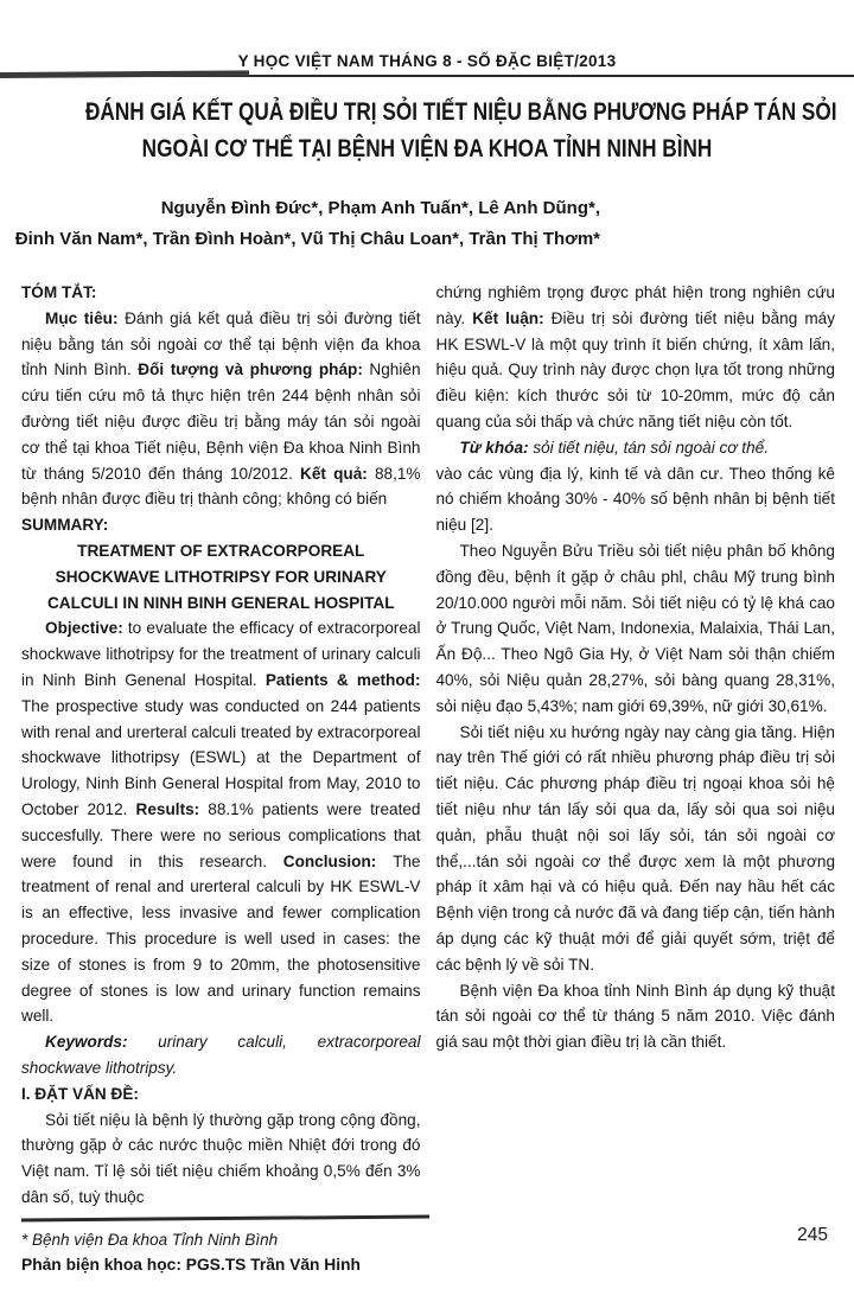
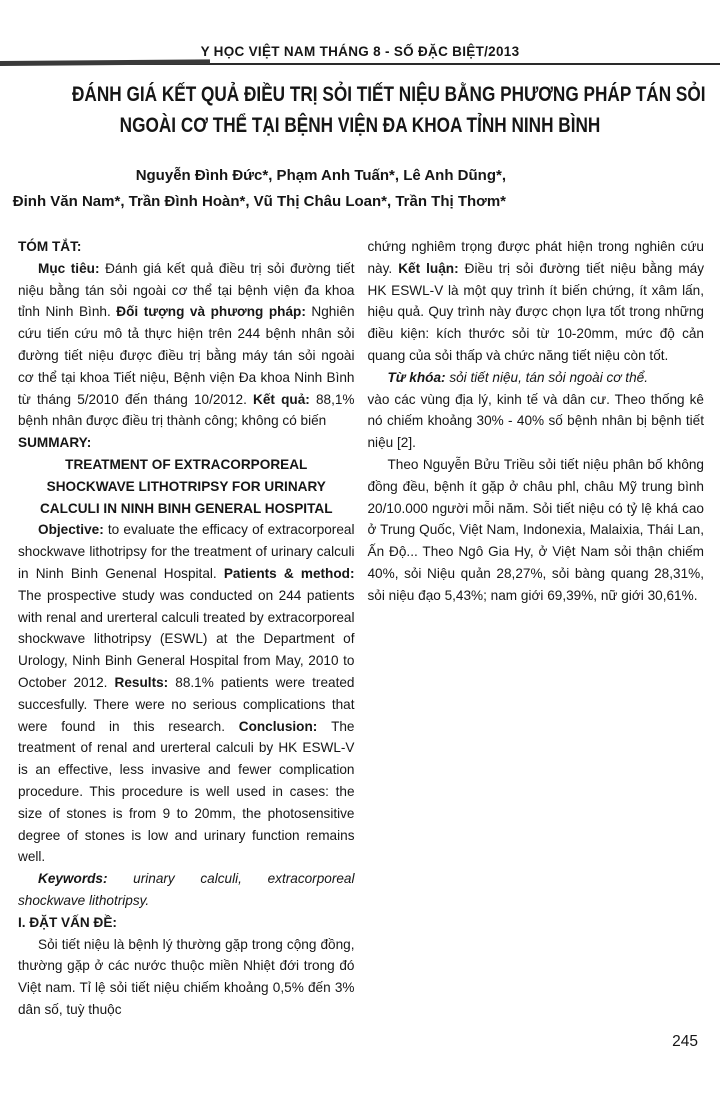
  Y HỌC VIỆT NAM THÁNG 8 - SỐ ĐẶC BIỆT/2013
  ĐÁNH GIÁ KẾT QUẢ ĐIỀU TRỊ SỎI TIẾT NIỆU BẰNG PHƯƠNG PHÁP TÁN SỎI
  NGOÀI CƠ THỂ TẠI BỆNH VIỆN ĐA KHOA TỈNH NINH BÌNH
  Nguyễn Đình Đức*, Phạm Anh Tuấn*, Lê Anh Dũng*,
  Đinh Văn Nam*, Trần Đình Hoàn*, Vũ Thị Châu Loan*, Trần Thị Thơm*
  TÓM TẮT:
  Mục tiêu: Đánh giá kết quả điều trị sỏi đường tiết niệu bằng tán sỏi ngoài cơ thể tại bệnh viện đa khoa tỉnh Ninh Bình. Đối tượng và phương pháp: Nghiên cứu tiến cứu mô tả thực hiện trên 244 bệnh nhân sỏi đường tiết niệu được điều trị bằng máy tán sỏi ngoài cơ thể tại khoa Tiết niệu, Bệnh viện Đa khoa Ninh Bình từ tháng 5/2010 đến tháng 10/2012. Kết quả: 88,1% bệnh nhân được điều trị thành công; không có biến
  SUMMARY:
  TREATMENT OF EXTRACORPOREAL
  SHOCKWAVE LITHOTRIPSY FOR URINARY
  CALCULI IN NINH BINH GENERAL HOSPITAL
  Objective: to evaluate the efficacy of extracorporeal shockwave lithotripsy for the treatment of urinary calculi in Ninh Binh Genenal Hospital. Patients & method: The prospective study was conducted on 244 patients with renal and urerteral calculi treated by extracorporeal shockwave lithotripsy (ESWL) at the Department of Urology, Ninh Binh General Hospital from May, 2010 to October 2012. Results: 88.1% patients were treated succesfully. There were no serious complications that were found in this research. Conclusion: The treatment of renal and urerteral calculi by HK ESWL-V is an effective, less invasive and fewer complication procedure. This procedure is well used in cases: the size of stones is from 9 to 20mm, the photosensitive degree of stones is low and urinary function remains well.
  Keywords: urinary calculi, extracorporeal shockwave lithotripsy.
  I. ĐẶT VẤN ĐỀ:
  Sỏi tiết niệu là bệnh lý thường gặp trong cộng đồng, thường gặp ở các nước thuộc miền Nhiệt đới trong đó Việt nam. Tỉ lệ sỏi tiết niệu chiếm khoảng 0,5% đến 3% dân số, tuỳ thuộc
  chứng nghiêm trọng được phát hiện trong nghiên cứu này. Kết luận: Điều trị sỏi đường tiết niệu bằng máy HK ESWL-V là một quy trình ít biến chứng, ít xâm lấn, hiệu quả. Quy trình này được chọn lựa tốt trong những điều kiện: kích thước sỏi từ 10-20mm, mức độ cản quang của sỏi thấp và chức năng tiết niệu còn tốt.
  Từ khóa: sỏi tiết niệu, tán sỏi ngoài cơ thể.
  vào các vùng địa lý, kinh tế và dân cư. Theo thống kê nó chiếm khoảng 30% - 40% số bệnh nhân bị bệnh tiết niệu [2].
  Theo Nguyễn Bửu Triều sỏi tiết niệu phân bố không đồng đều, bệnh ít gặp ở châu phl, châu Mỹ trung bình 20/10.000 người mỗi năm. Sỏi tiết niệu có tỷ lệ khá cao ở Trung Quốc, Việt Nam, Indonexia, Malaixia, Thái Lan, Ấn Độ... Theo Ngô Gia Hy, ở Việt Nam sỏi thận chiếm 40%, sỏi Niệu quản 28,27%, sỏi bàng quang 28,31%, sỏi niệu đạo 5,43%; nam giới 69,39%, nữ giới 30,61%.
- Sỏi tiết niệu xu hướng ngày nay càng gia tăng. Hiện nay trên Thế giới có rất nhiều phương pháp điều trị sỏi tiết niệu. Các phương pháp điều trị ngoại khoa sỏi hệ tiết niệu như tán lấy sỏi qua da, lấy sỏi qua soi niệu quản, phẫu thuật nội soi lấy sỏi, tán sỏi ngoài cơ thể,...tán sỏi ngoài cơ thể được xem là một phương pháp ít xâm hại và có hiệu quả. Đến nay hầu hết các Bệnh viện trong cả nước đã và đang tiếp cận, tiến hành áp dụng các kỹ thuật mới để giải quyết sớm, triệt để các bệnh lý về sỏi TN.
- Bệnh viện Đa khoa tỉnh Ninh Bình áp dụng kỹ thuật tán sỏi ngoài cơ thể từ tháng 5 năm 2010. Việc đánh giá sau một thời gian điều trị là cần thiết.
- * Bệnh viện Đa khoa Tỉnh Ninh Bình
- Phản biện khoa học: PGS.TS Trần Văn Hinh
  245
